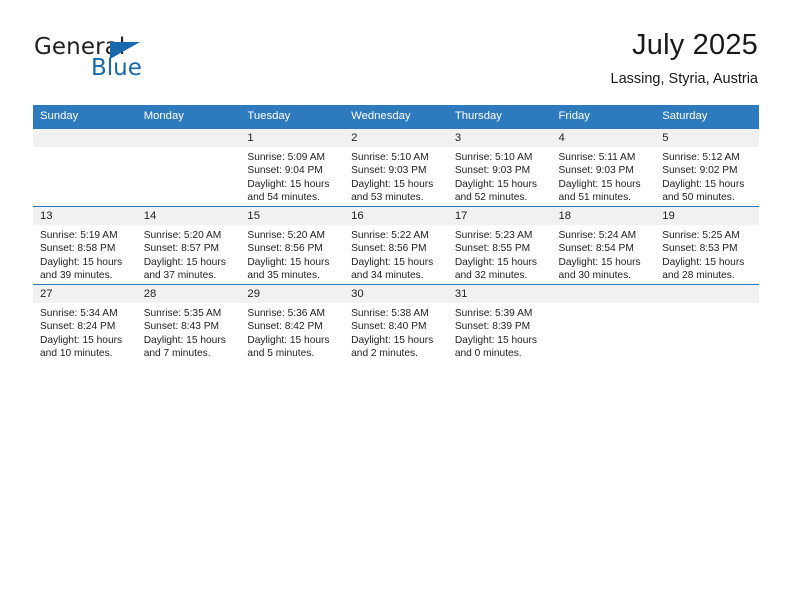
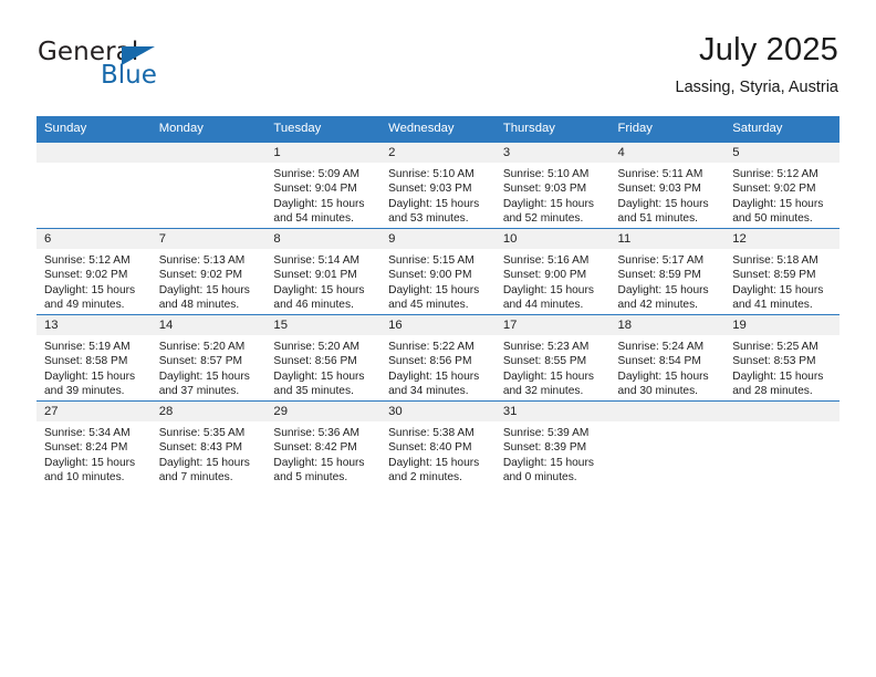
  General
  Blue
  July 2025
  Lassing, Styria, Austria
  Sunday	Monday	Tuesday	Wednesday	Thursday	Friday	Saturday
  		1Sunrise: 5:09 AMSunset: 9:04 PMDaylight: 15 hoursand 54 minutes.	2Sunrise: 5:10 AMSunset: 9:03 PMDaylight: 15 hoursand 53 minutes.	3Sunrise: 5:10 AMSunset: 9:03 PMDaylight: 15 hoursand 52 minutes.	4Sunrise: 5:11 AMSunset: 9:03 PMDaylight: 15 hoursand 51 minutes.	5Sunrise: 5:12 AMSunset: 9:02 PMDaylight: 15 hoursand 50 minutes.
+ 6Sunrise: 5:12 AMSunset: 9:02 PMDaylight: 15 hoursand 49 minutes.	7Sunrise: 5:13 AMSunset: 9:02 PMDaylight: 15 hoursand 48 minutes.	8Sunrise: 5:14 AMSunset: 9:01 PMDaylight: 15 hoursand 46 minutes.	9Sunrise: 5:15 AMSunset: 9:00 PMDaylight: 15 hoursand 45 minutes.	10Sunrise: 5:16 AMSunset: 9:00 PMDaylight: 15 hoursand 44 minutes.	11Sunrise: 5:17 AMSunset: 8:59 PMDaylight: 15 hoursand 42 minutes.	12Sunrise: 5:18 AMSunset: 8:59 PMDaylight: 15 hoursand 41 minutes.
  13Sunrise: 5:19 AMSunset: 8:58 PMDaylight: 15 hoursand 39 minutes.	14Sunrise: 5:20 AMSunset: 8:57 PMDaylight: 15 hoursand 37 minutes.	15Sunrise: 5:20 AMSunset: 8:56 PMDaylight: 15 hoursand 35 minutes.	16Sunrise: 5:22 AMSunset: 8:56 PMDaylight: 15 hoursand 34 minutes.	17Sunrise: 5:23 AMSunset: 8:55 PMDaylight: 15 hoursand 32 minutes.	18Sunrise: 5:24 AMSunset: 8:54 PMDaylight: 15 hoursand 30 minutes.	19Sunrise: 5:25 AMSunset: 8:53 PMDaylight: 15 hoursand 28 minutes.
  27Sunrise: 5:34 AMSunset: 8:24 PMDaylight: 15 hoursand 10 minutes.	28Sunrise: 5:35 AMSunset: 8:43 PMDaylight: 15 hoursand 7 minutes.	29Sunrise: 5:36 AMSunset: 8:42 PMDaylight: 15 hoursand 5 minutes.	30Sunrise: 5:38 AMSunset: 8:40 PMDaylight: 15 hoursand 2 minutes.	31Sunrise: 5:39 AMSunset: 8:39 PMDaylight: 15 hoursand 0 minutes.
